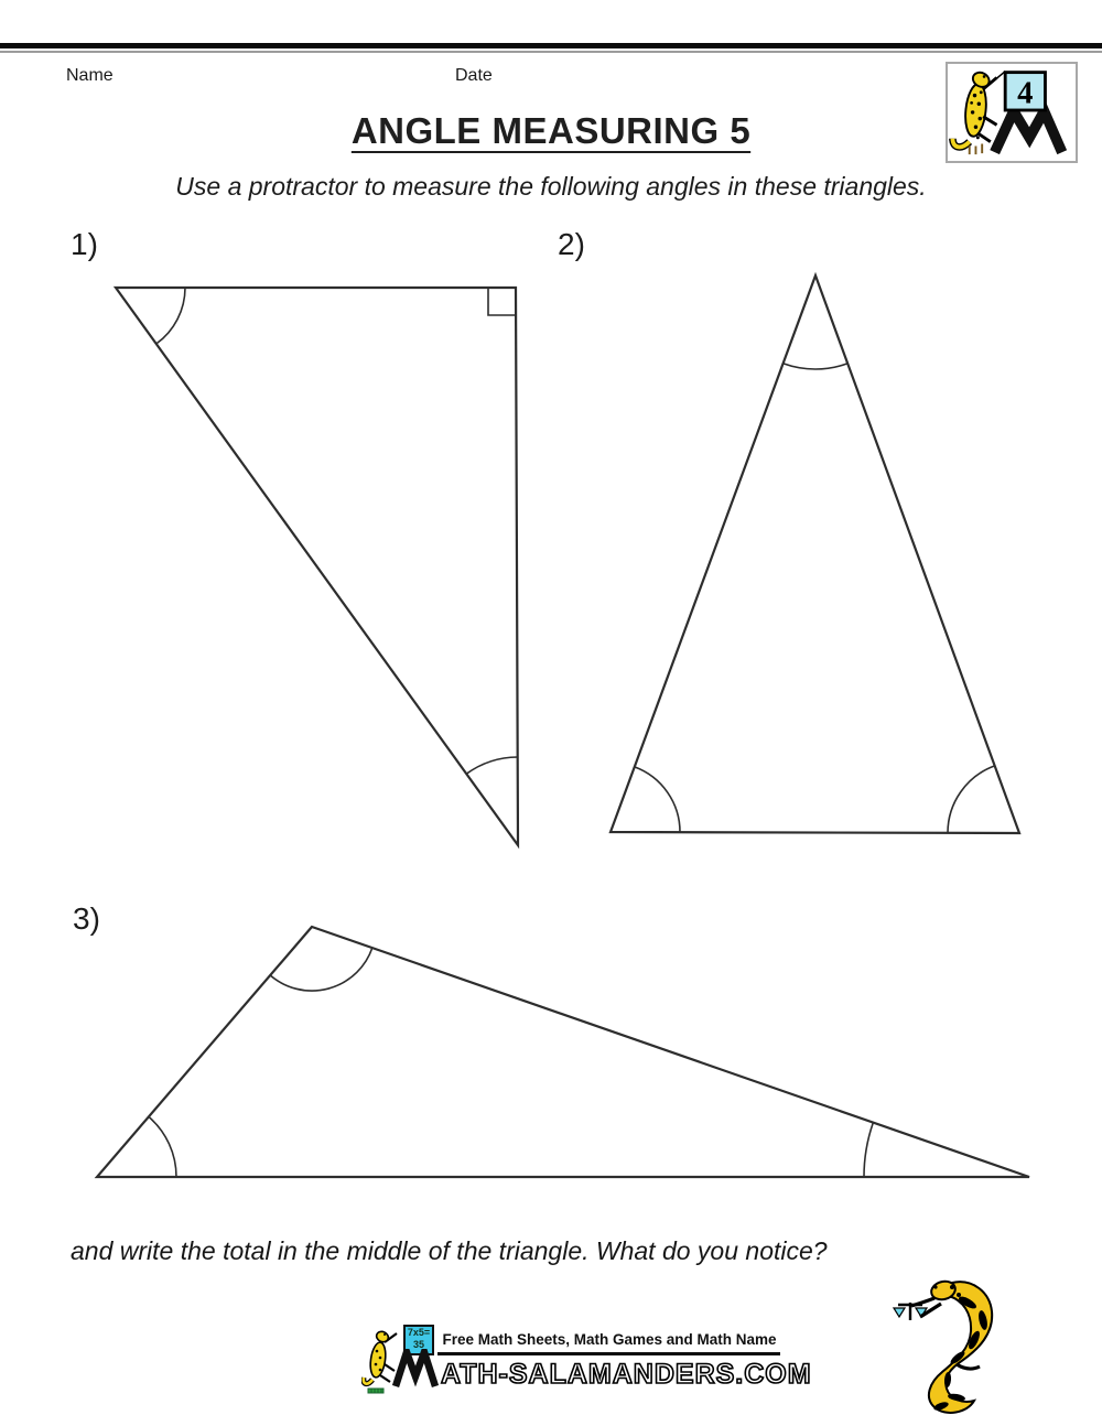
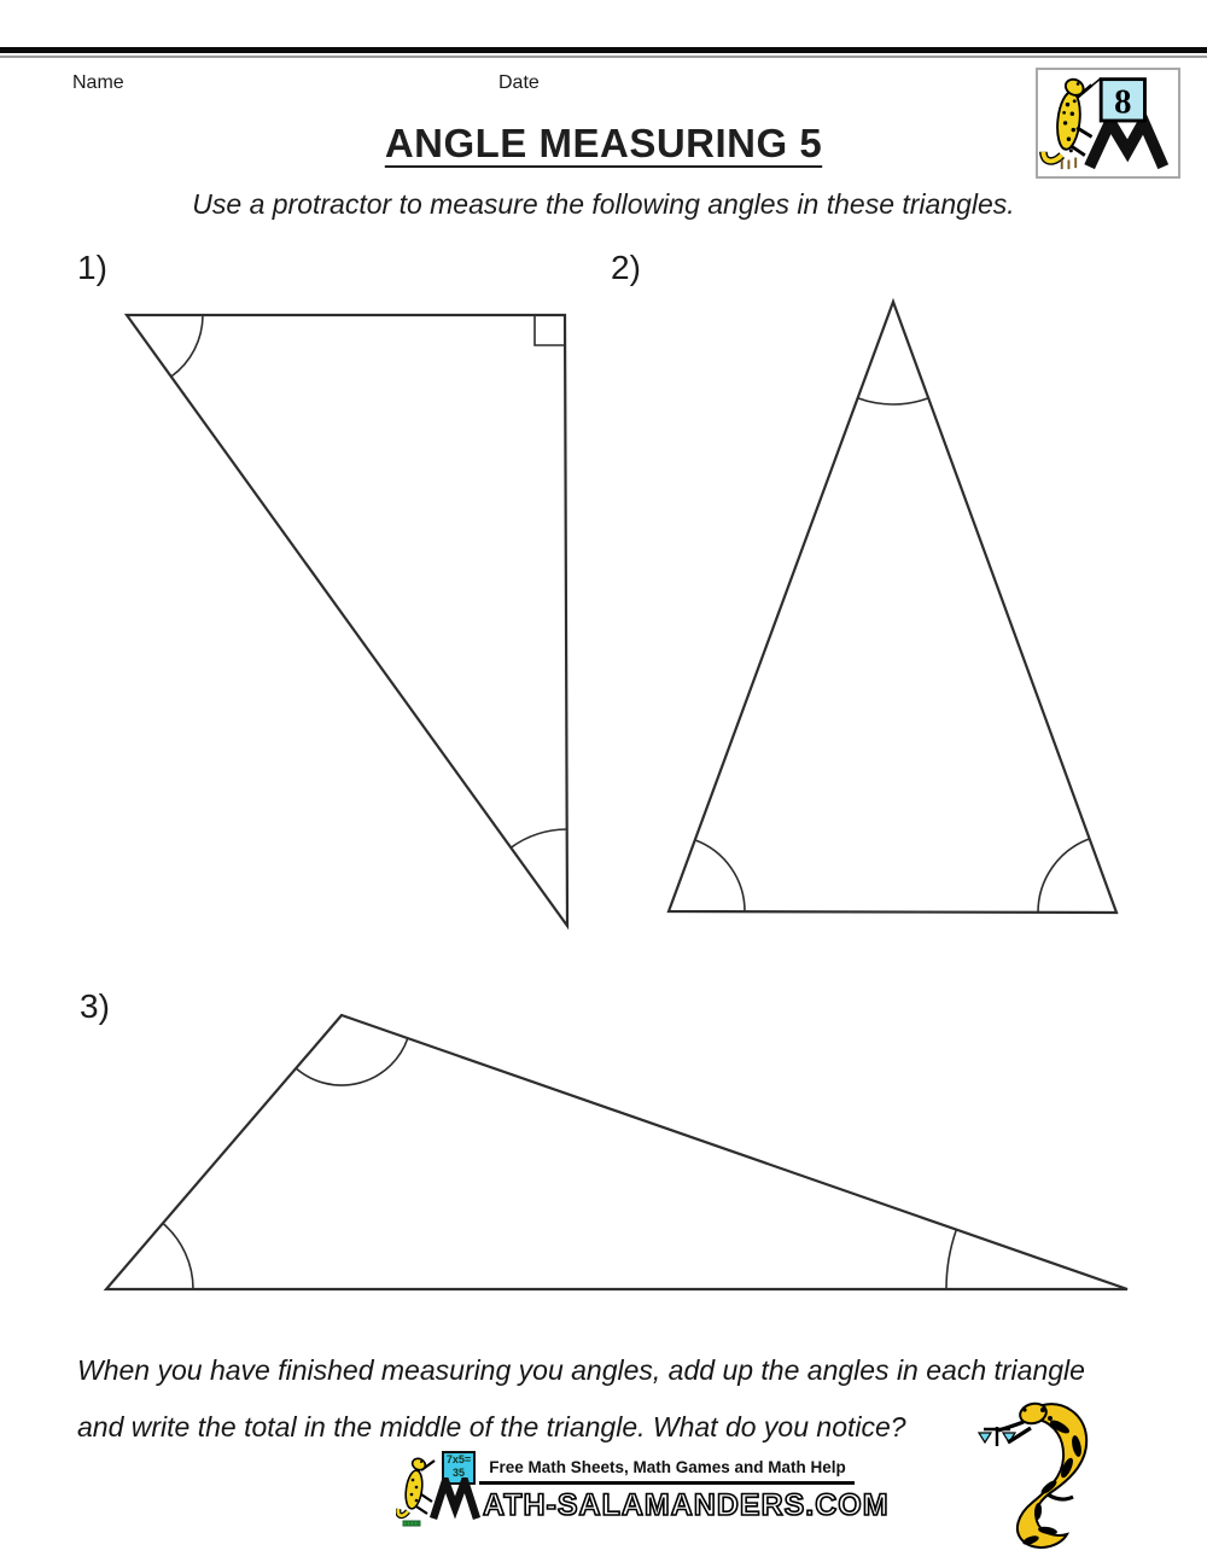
  Name
  Date
- 4
+ 8
  ANGLE MEASURING 5
  Use a protractor to measure the following angles in these triangles.
  1)
  2)
  3)
+ When you have finished measuring you angles, add up the angles in each triangle
  and write the total in the middle of the triangle. What do you notice?
  7x5=
  35
- Free Math Sheets, Math Games and Math Name
+ Free Math Sheets, Math Games and Math Help
  ATH-SALAMANDERS.COM
